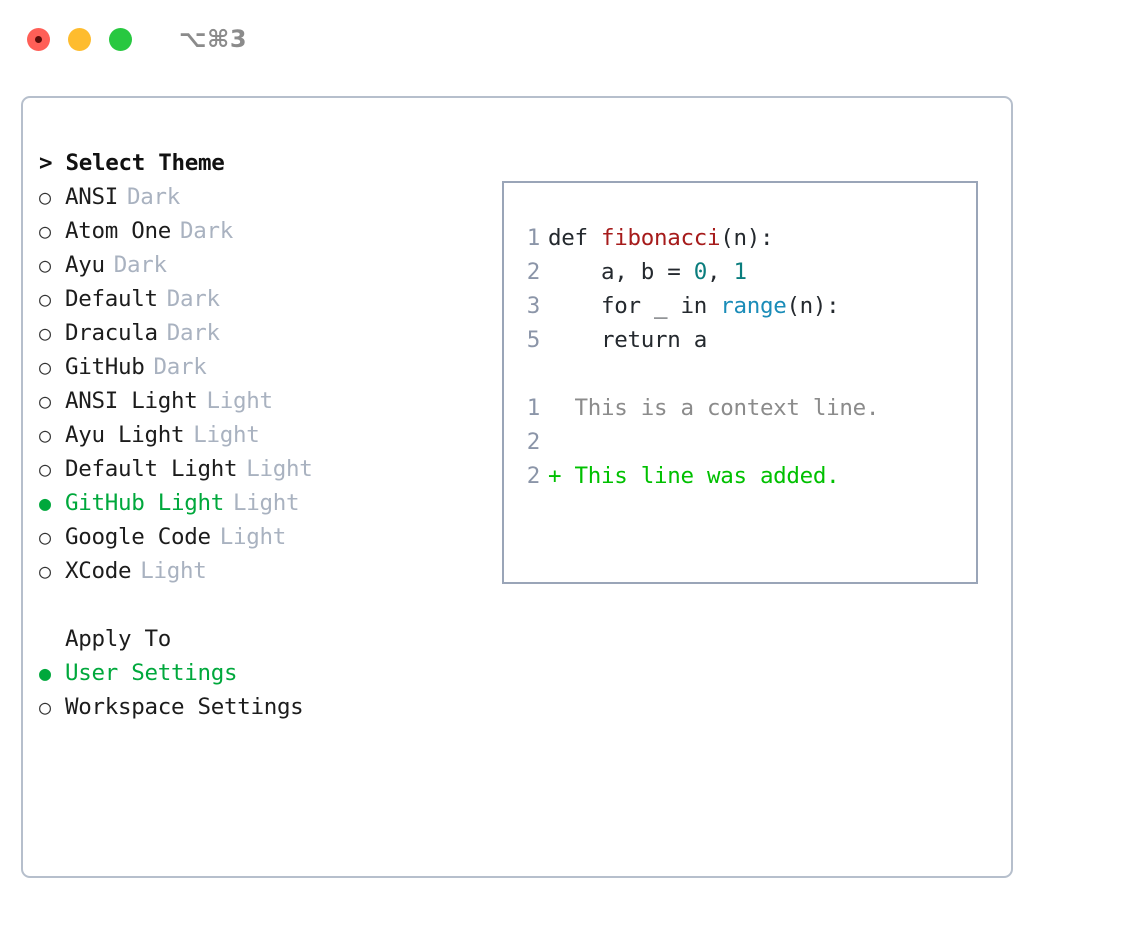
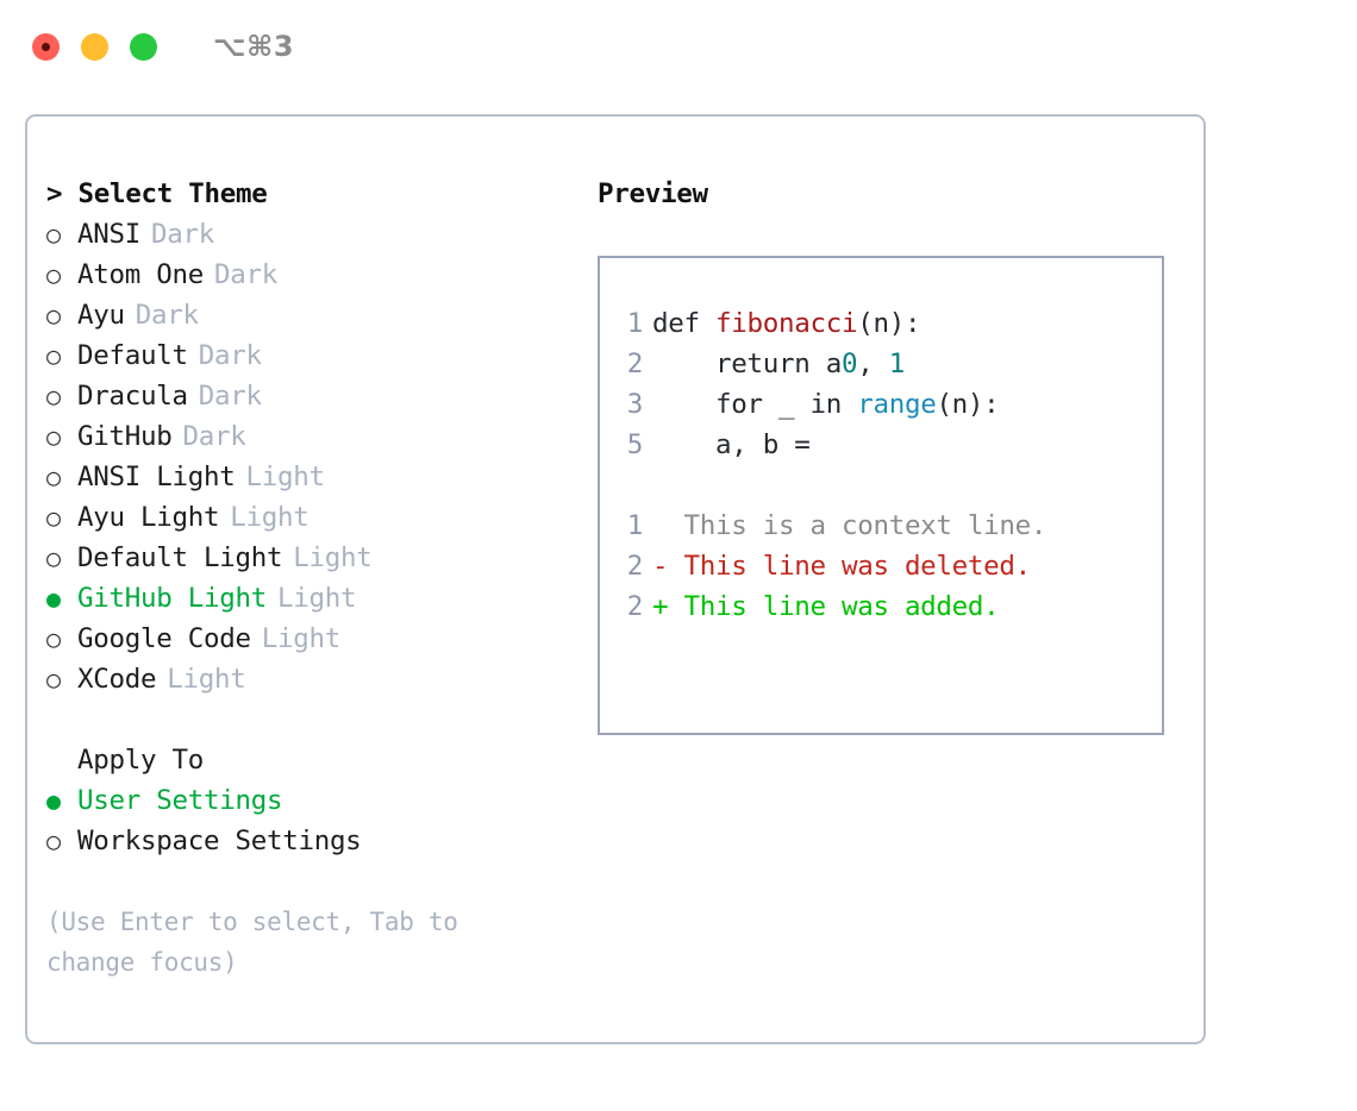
  ⌥⌘3
  > Select Theme
  ○
  ANSI
  Dark
  ○
  Atom One
  Dark
  ○
  Ayu
  Dark
  ○
  Default
  Dark
  ○
  Dracula
  Dark
  ○
  GitHub
  Dark
  ○
  ANSI Light
  Light
  ○
  Ayu Light
  Light
  ○
  Default Light
  Light
  ●
  GitHub Light
  Light
  ○
  Google Code
  Light
  ○
  XCode
  Light
  Apply To
  ●
  User Settings
  ○
  Workspace Settings
+ (Use Enter to select, Tab to change focus)
+ Preview
  1
  def fibonacci(n):
  2
- a, b = 0, 1
+ return a0, 1
  3
  for _ in range(n):
  5
- return a
+ a, b =
  1
  This is a context line.
  2
+ - This line was deleted.
  2
  + This line was added.
